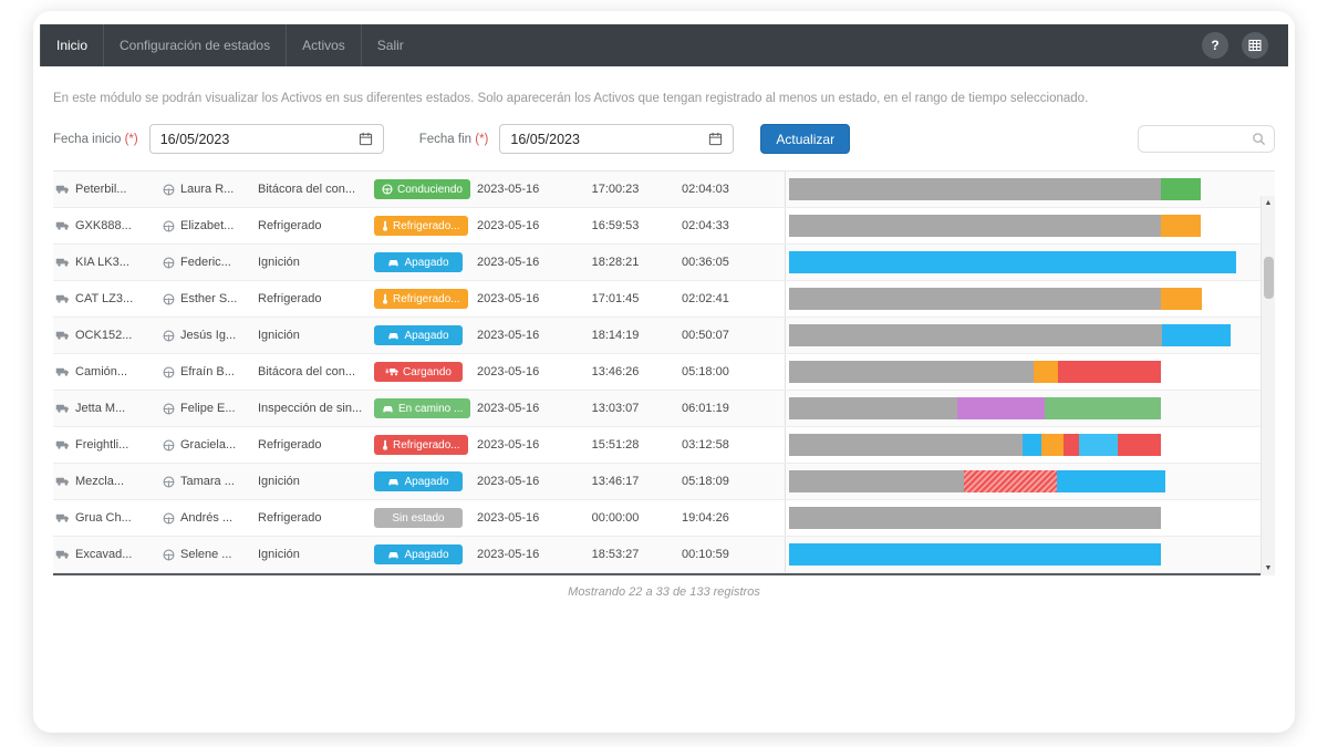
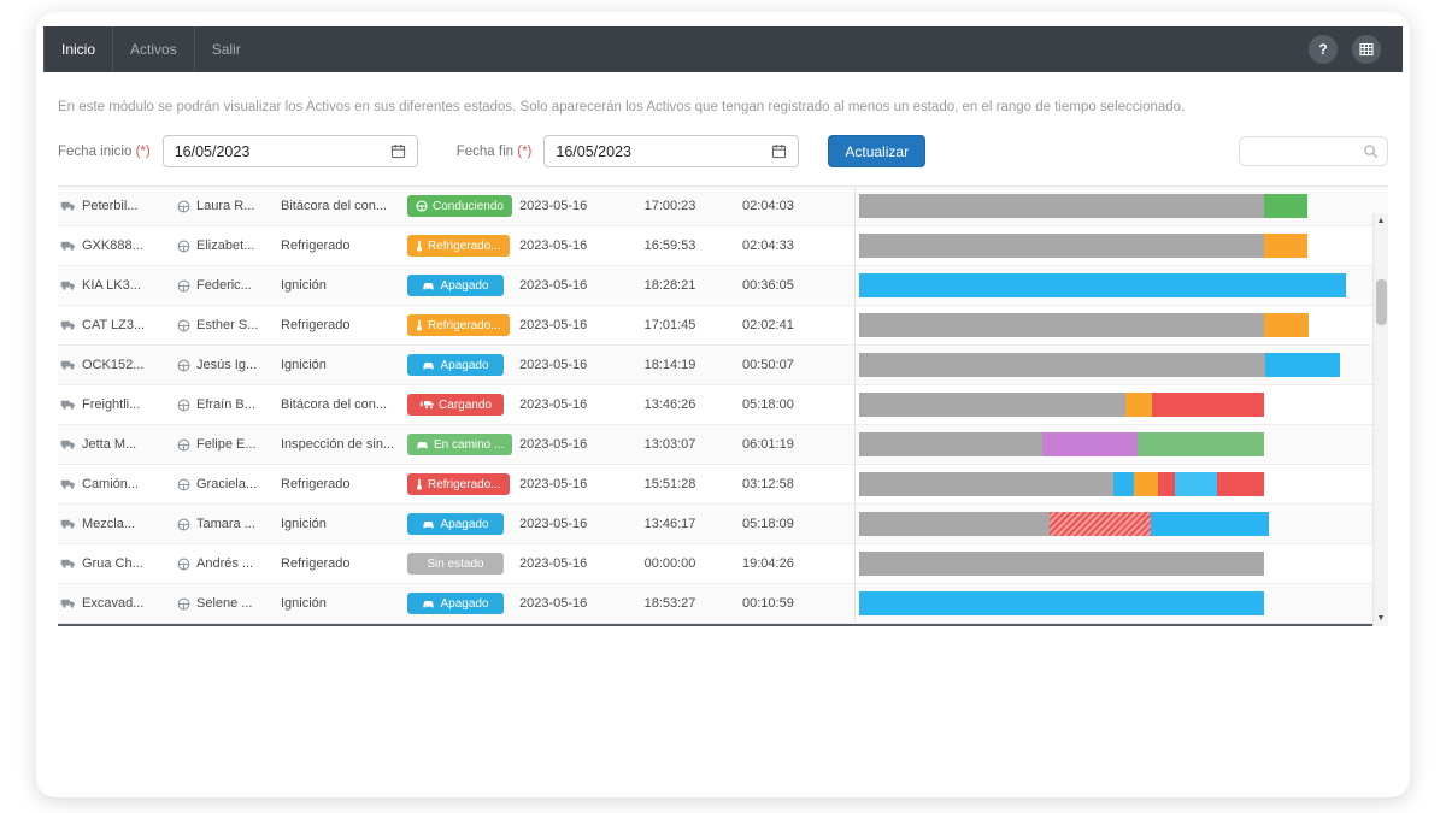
  Inicio
- Configuración de estados
  Activos
  Salir
  ?
  En este módulo se podrán visualizar los Activos en sus diferentes estados. Solo aparecerán los Activos que tengan registrado al menos un estado, en el rango de tiempo seleccionado.
  Fecha inicio (*)
  16/05/2023
  Fecha fin (*)
  16/05/2023
  Actualizar
  Peterbil...
  Laura R...
  Bitácora del con...
  Conduciendo
  2023-05-16
  17:00:23
  02:04:03
  GXK888...
  Elizabet...
  Refrigerado
  Refrigerado...
  2023-05-16
  16:59:53
  02:04:33
  KIA LK3...
  Federic...
  Ignición
  Apagado
  2023-05-16
  18:28:21
  00:36:05
  CAT LZ3...
  Esther S...
  Refrigerado
  Refrigerado...
  2023-05-16
  17:01:45
  02:02:41
  OCK152...
  Jesús Ig...
  Ignición
  Apagado
  2023-05-16
  18:14:19
  00:50:07
- Camión...
+ Freightli...
  Efraín B...
  Bitácora del con...
  Cargando
  2023-05-16
  13:46:26
  05:18:00
  Jetta M...
  Felipe E...
  Inspección de sin...
  En camino ...
  2023-05-16
  13:03:07
  06:01:19
- Freightli...
+ Camión...
  Graciela...
  Refrigerado
  Refrigerado...
  2023-05-16
  15:51:28
  03:12:58
  Mezcla...
  Tamara ...
  Ignición
  Apagado
  2023-05-16
  13:46:17
  05:18:09
  Grua Ch...
  Andrés ...
  Refrigerado
  Sin estado
  2023-05-16
  00:00:00
  19:04:26
  Excavad...
  Selene ...
  Ignición
  Apagado
  2023-05-16
  18:53:27
  00:10:59
- Mostrando 22 a 33 de 133 registros
